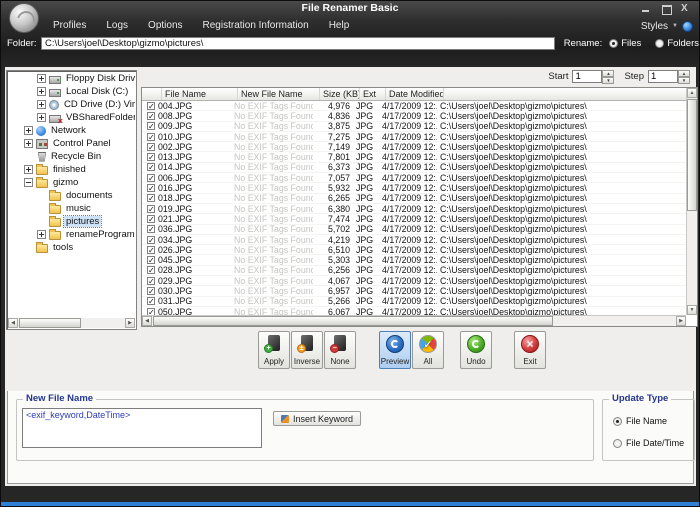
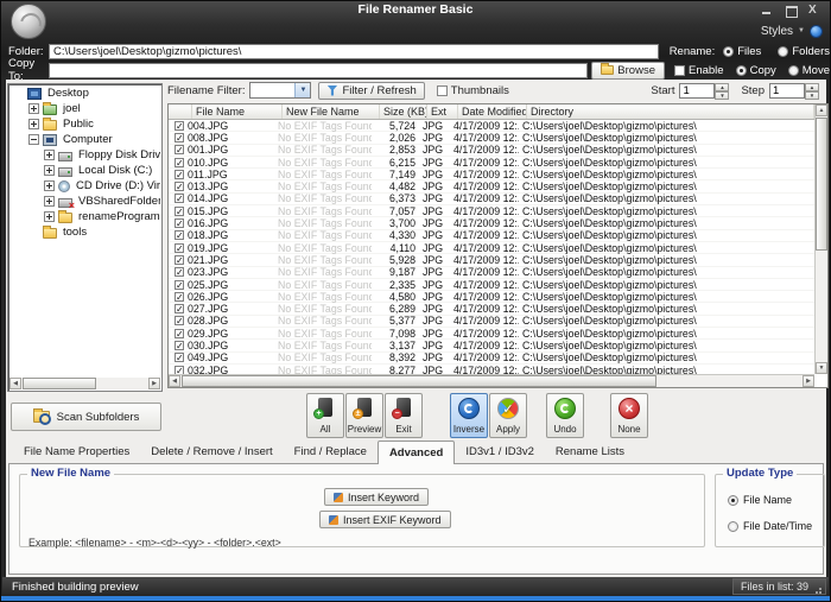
  File Renamer Basic
  X
- Profiles
- Logs
- Options
- Registration Information
- Help
  Styles
  Folder:
  C:\Users\joel\Desktop\gizmo\pictures\
  Rename:
  Files
  Folders
+ Copy To:
+ Browse
+ Enable
+ Copy
+ Move
+ Filename Filter:
+ Filter / Refresh
+ Thumbnails
  Start
  1
  Step
  1
+ Desktop
+ joel
+ Public
+ Computer
  Floppy Disk Driv
  Local Disk (C:)
- Network
- Control Panel
- Recycle Bin
- finished
- gizmo
- documents
- music
- pictures
  renameProgram
  tools
+ Scan Subfolders
  File Name
  New File Name
  Size (KB)
  Ext
  Date Modified
+ Directory
  ✓
  004.JPG
  No EXIF Tags Foun
- 4,976
+ 5,724
  JPG
  4/17/2009 12:
  C:\Users\joel\Desktop\gizmo\pictures\
  ✓
  008.JPG
  No EXIF Tags Foun
- 4,836
+ 2,026
  JPG
  4/17/2009 12:
  C:\Users\joel\Desktop\gizmo\pictures\
  ✓
- 009.JPG
+ 001.JPG
  No EXIF Tags Foun
- 3,875
+ 2,853
  JPG
  4/17/2009 12:
  C:\Users\joel\Desktop\gizmo\pictures\
  ✓
  010.JPG
  No EXIF Tags Foun
- 7,275
+ 6,215
  JPG
  4/17/2009 12:
  C:\Users\joel\Desktop\gizmo\pictures\
  ✓
- 002.JPG
+ 011.JPG
  No EXIF Tags Foun
  7,149
  JPG
  4/17/2009 12:
  C:\Users\joel\Desktop\gizmo\pictures\
  ✓
  013.JPG
  No EXIF Tags Foun
- 7,801
+ 4,482
  JPG
  4/17/2009 12:
  C:\Users\joel\Desktop\gizmo\pictures\
  ✓
  014.JPG
  No EXIF Tags Foun
  6,373
  JPG
  4/17/2009 12:
  C:\Users\joel\Desktop\gizmo\pictures\
  ✓
- 006.JPG
+ 015.JPG
  No EXIF Tags Foun
  7,057
  JPG
  4/17/2009 12:
  C:\Users\joel\Desktop\gizmo\pictures\
  ✓
  016.JPG
  No EXIF Tags Foun
- 5,932
+ 3,700
  JPG
  4/17/2009 12:
  C:\Users\joel\Desktop\gizmo\pictures\
  ✓
  018.JPG
  No EXIF Tags Foun
- 6,265
+ 4,330
  JPG
  4/17/2009 12:
  C:\Users\joel\Desktop\gizmo\pictures\
  ✓
  019.JPG
  No EXIF Tags Foun
- 6,380
+ 4,110
  JPG
  4/17/2009 12:
  C:\Users\joel\Desktop\gizmo\pictures\
  ✓
  021.JPG
  No EXIF Tags Foun
- 7,474
+ 5,928
  JPG
  4/17/2009 12:
  C:\Users\joel\Desktop\gizmo\pictures\
  ✓
- 036.JPG
+ 023.JPG
  No EXIF Tags Foun
- 5,702
+ 9,187
  JPG
  4/17/2009 12:
  C:\Users\joel\Desktop\gizmo\pictures\
  ✓
- 034.JPG
+ 025.JPG
  No EXIF Tags Foun
- 4,219
+ 2,335
  JPG
  4/17/2009 12:
  C:\Users\joel\Desktop\gizmo\pictures\
  ✓
  026.JPG
  No EXIF Tags Foun
- 6,510
+ 4,580
  JPG
  4/17/2009 12:
  C:\Users\joel\Desktop\gizmo\pictures\
  ✓
- 045.JPG
+ 027.JPG
  No EXIF Tags Foun
- 5,303
+ 6,289
  JPG
  4/17/2009 12:
  C:\Users\joel\Desktop\gizmo\pictures\
  ✓
  028.JPG
  No EXIF Tags Foun
- 6,256
+ 5,377
  JPG
  4/17/2009 12:
  C:\Users\joel\Desktop\gizmo\pictures\
  ✓
  029.JPG
  No EXIF Tags Foun
- 4,067
+ 7,098
  JPG
  4/17/2009 12:
  C:\Users\joel\Desktop\gizmo\pictures\
  ✓
  030.JPG
  No EXIF Tags Foun
- 6,957
+ 3,137
  JPG
  4/17/2009 12:
  C:\Users\joel\Desktop\gizmo\pictures\
  ✓
- 031.JPG
+ 049.JPG
  No EXIF Tags Foun
- 5,266
+ 8,392
  JPG
  4/17/2009 12:
  C:\Users\joel\Desktop\gizmo\pictures\
  ✓
- 050.JPG
+ 032.JPG
  No EXIF Tags Foun
- 6,067
+ 8,277
  JPG
  4/17/2009 12:
  C:\Users\joel\Desktop\gizmo\pictures\
- Apply
+ All
- Inverse
+ Preview
- None
+ Exit
- Preview
+ Inverse
  ✓
- All
+ Apply
  Undo
  ×
- Exit
+ None
+ File Name Properties
+ Delete / Remove / Insert
+ Find / Replace
+ Advanced
+ ID3v1 / ID3v2
+ Rename Lists
  New File Name
- <exif_keyword,DateTime>
  Insert Keyword
+ Insert EXIF Keyword
+ Example: <filename> - <m>-<d>-<yy> - <folder>.<ext>
  Update Type
  File Name
  File Date/Time
+ Finished building preview
+ Files in list: 39
